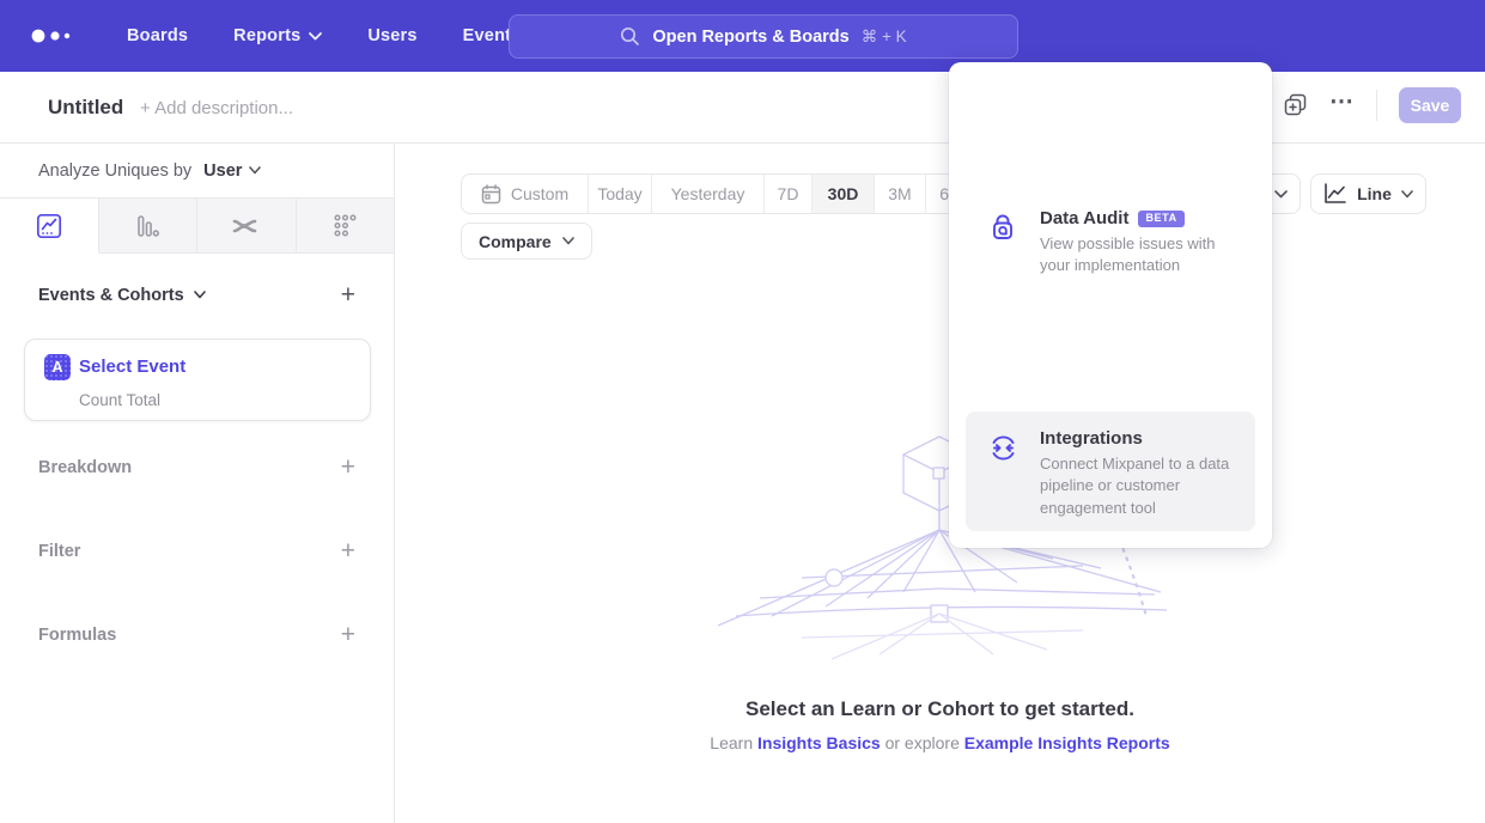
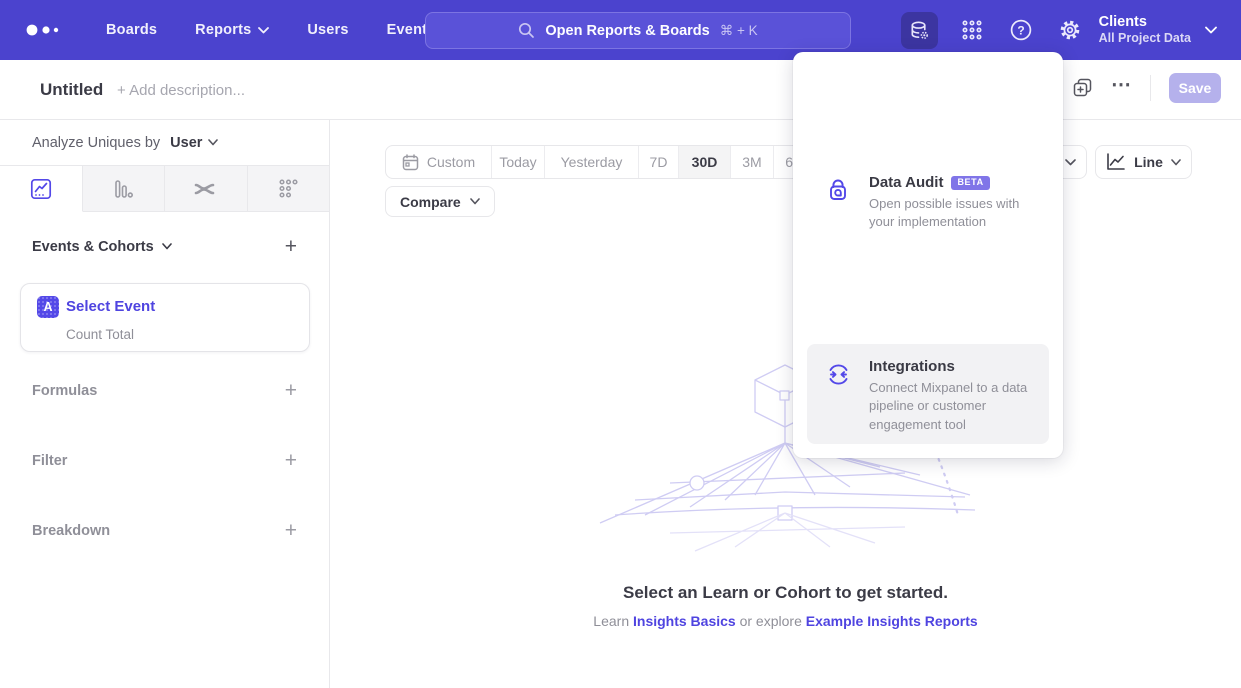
  Boards
  Reports
  Users
  Open Reports & Boards
  ⌘ + K
+ ?
+ Clients
+ All Project Data
  Untitled
  + Add description...
  ⋯
  Save
  Analyze Uniques by
  User
  Events & Cohorts
  +
  A
  Select Event
  Count Total
- Breakdown
+ Formulas
  +
  Filter
  +
- Formulas
+ Breakdown
  +
  Custom
  Today
  Yesterday
  7D
  30D
  3M
  Compare
  Line
  Select an Learn or Cohort to get started.
  Learn Insights Basics or explore Example Insights Reports
  Data Audit
  BETA
- View possible issues with your implementation
+ Open possible issues with your implementation
  Integrations
  Connect Mixpanel to a data pipeline or customer engagement tool
